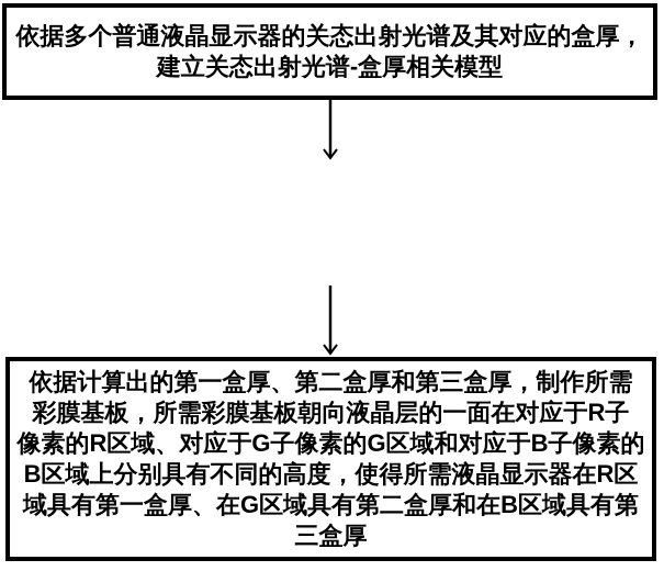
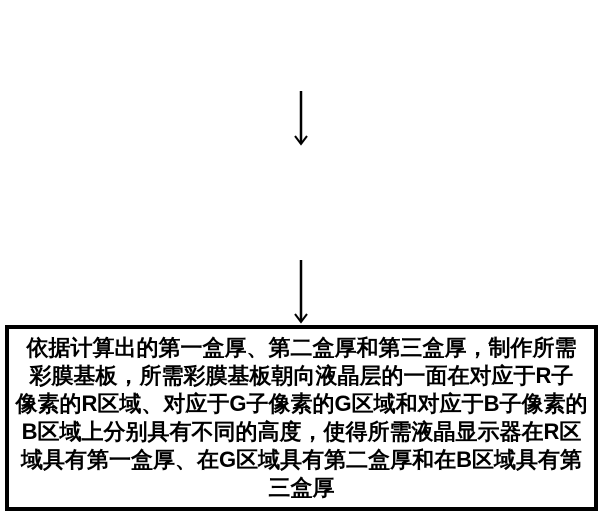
- 依据多个普通液晶显示器的关态出射光谱及其对应的盒厚，
- 建立关态出射光谱-盒厚相关模型
  依据计算出的第一盒厚、第二盒厚和第三盒厚，制作所需
  彩膜基板，所需彩膜基板朝向液晶层的一面在对应于R子
  像素的R区域、对应于G子像素的G区域和对应于B子像素的
  B区域上分别具有不同的高度，使得所需液晶显示器在R区
  域具有第一盒厚、在G区域具有第二盒厚和在B区域具有第
  三盒厚
